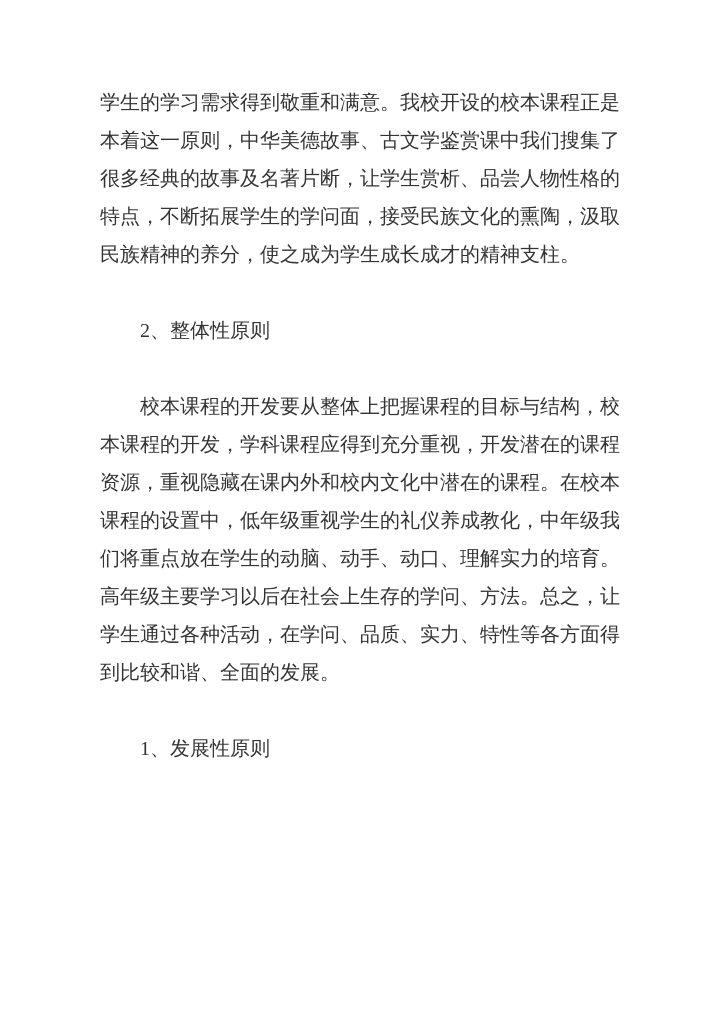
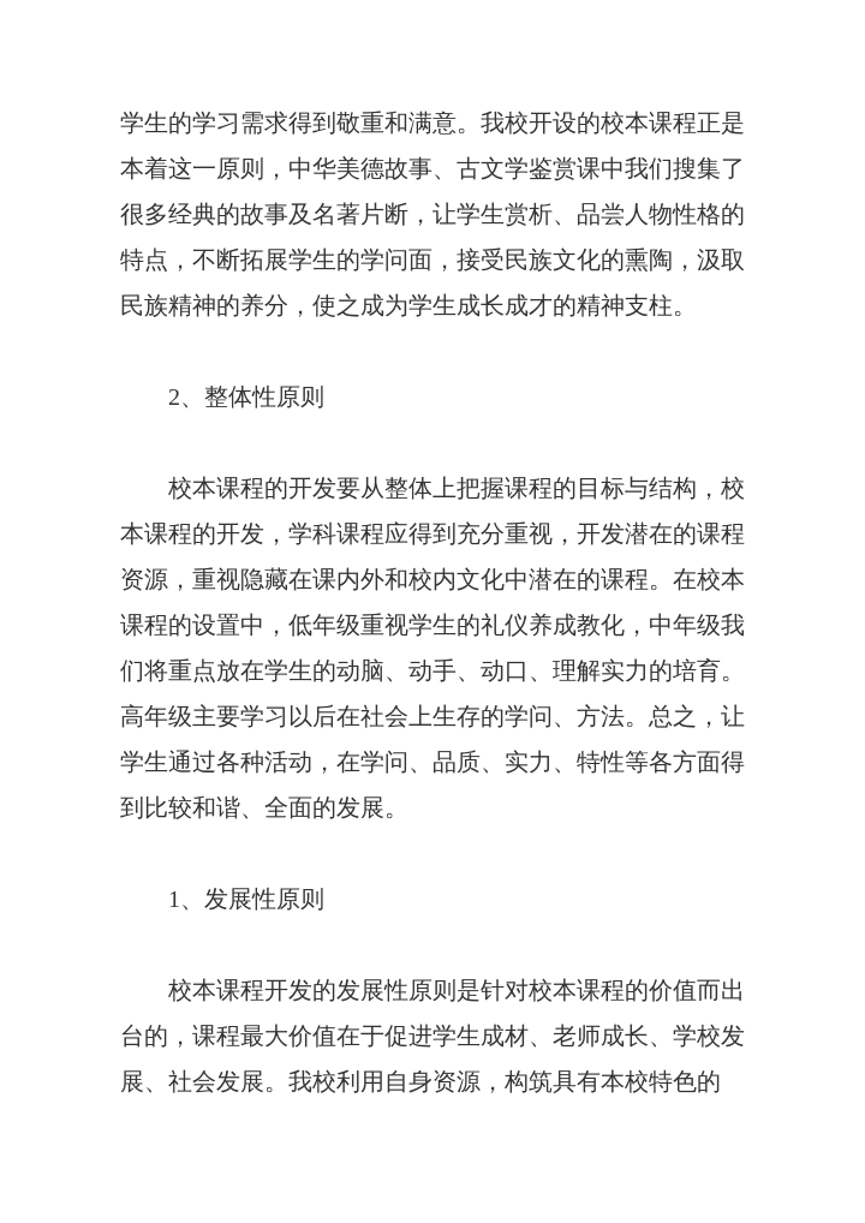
  学生的学习需求得到敬重和满意。我校开设的校本课程正是本着这一原则，中华美德故事、古文学鉴赏课中我们搜集了很多经典的故事及名著片断，让学生赏析、品尝人物性格的特点，不断拓展学生的学问面，接受民族文化的熏陶，汲取民族精神的养分，使之成为学生成长成才的精神支柱。
  2、整体性原则
  校本课程的开发要从整体上把握课程的目标与结构，校本课程的开发，学科课程应得到充分重视，开发潜在的课程资源，重视隐藏在课内外和校内文化中潜在的课程。在校本课程的设置中，低年级重视学生的礼仪养成教化，中年级我们将重点放在学生的动脑、动手、动口、理解实力的培育。高年级主要学习以后在社会上生存的学问、方法。总之，让学生通过各种活动，在学问、品质、实力、特性等各方面得到比较和谐、全面的发展。
  1、发展性原则
+ 校本课程开发的发展性原则是针对校本课程的价值而出台的，课程最大价值在于促进学生成材、老师成长、学校发展、社会发展。我校利用自身资源，构筑具有本校特色的
